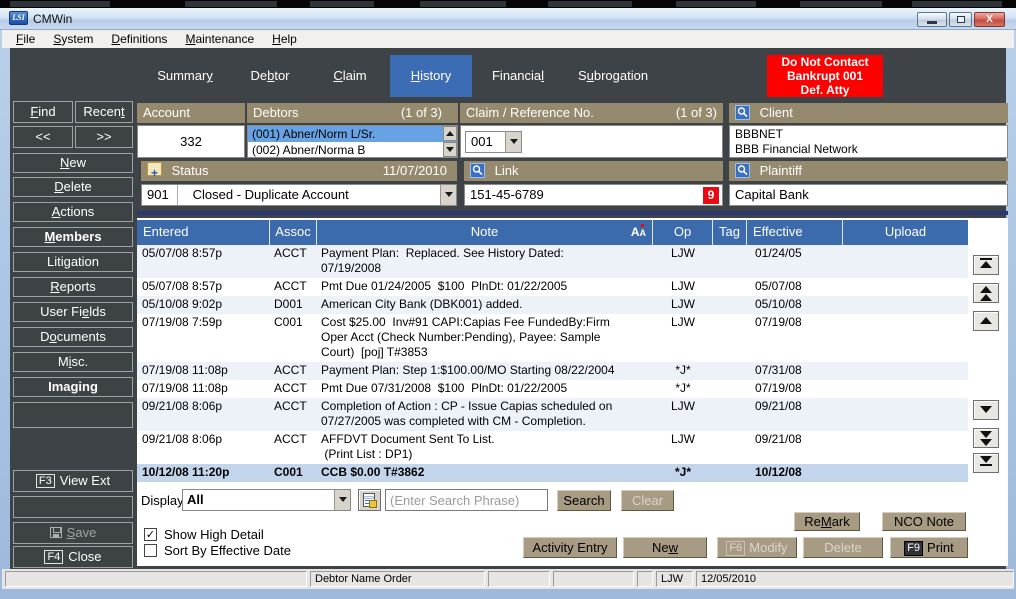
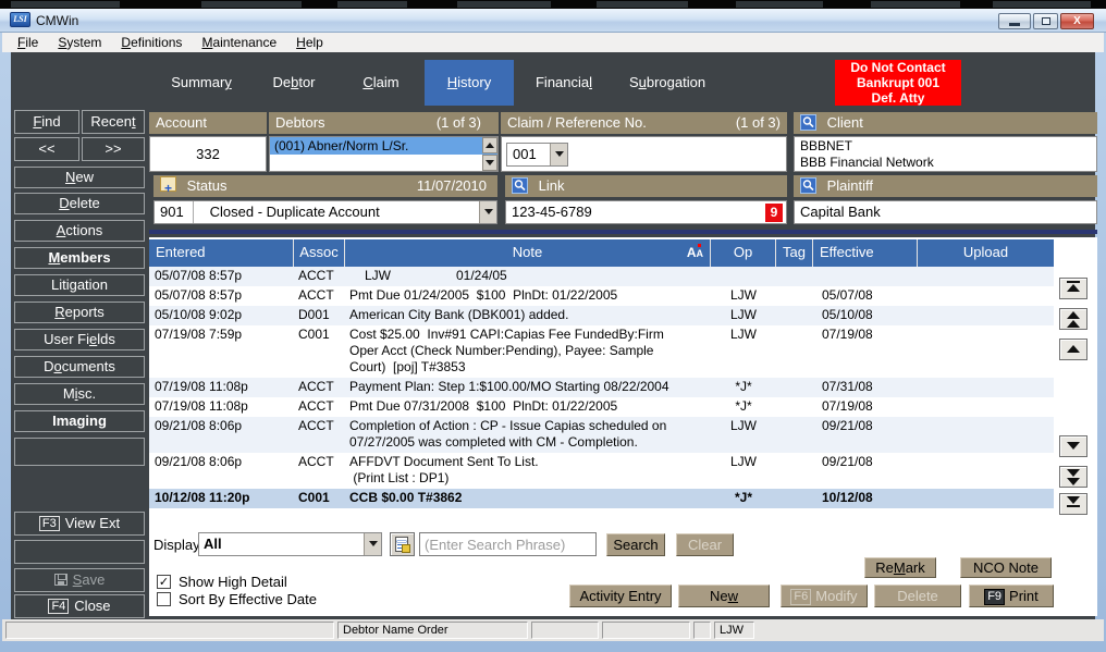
  LSI
  CMWin
  File System Definitions Maintenance Help
  Do Not Contact
  Bankrupt 001
  Def. Atty
  Account
  332
  (1 of 3)
  Debtors
  (001) Abner/Norm L/Sr.
- (002) Abner/Norma B
  (1 of 3)
  Claim / Reference No.
  001
  Client
  BBBNET
  BBB Financial Network
  11/07/2010
  Status
  901 Closed - Duplicate Account
  Link
- 151-45-6789
+ 123-45-6789
  9
  Plaintiff
  Capital Bank
  Entered
  Assoc
  Note
  Op
  Tag
  Effective
  Upload
  05/07/08 8:57p
  ACCT
- Payment Plan: Replaced. See History Dated:
- 07/19/2008
  LJW
  01/24/05
  05/07/08 8:57p
  ACCT
  Pmt Due 01/24/2005 $100 PlnDt: 01/22/2005
  LJW
  05/07/08
  05/10/08 9:02p
  D001
  American City Bank (DBK001) added.
  LJW
  05/10/08
  07/19/08 7:59p
  C001
  Cost $25.00 Inv#91 CAPI:Capias Fee FundedBy:Firm
  Oper Acct (Check Number:Pending), Payee: Sample
  Court) [poj] T#3853
  LJW
  07/19/08
  07/19/08 11:08p
  ACCT
  Payment Plan: Step 1:$100.00/MO Starting 08/22/2004
  *J*
  07/31/08
  07/19/08 11:08p
  ACCT
  Pmt Due 07/31/2008 $100 PlnDt: 01/22/2005
  *J*
  07/19/08
  09/21/08 8:06p
  ACCT
  Completion of Action : CP - Issue Capias scheduled on
  07/27/2005 was completed with CM - Completion.
  LJW
  09/21/08
  09/21/08 8:06p
  ACCT
  AFFDVT Document Sent To List.
  (Print List : DP1)
  LJW
  09/21/08
  10/12/08 11:20p
  C001
  CCB $0.00 T#3862
  *J*
  10/12/08
  Display
  All
  (Enter Search Phrase)
  Search
  Clear
  ✓
  Show High Detail
  Sort By Effective Date
  Debtor Name Order
  LJW
- 12/05/2010
  Summary
  Debtor
  Claim
  History
  Financial
  Subrogation
  Find
  Recent
  <<
  >>
  New
  Delete
  Actions
  Members
  Litigation
  Reports
  User Fields
  Documents
  Misc.
  Imaging
  F3 View Ext
  Save
  F4 Close
  ReMark
  NCO Note
  Activity Entry
  New
  F6 Modify
  Delete
  F9 Print
